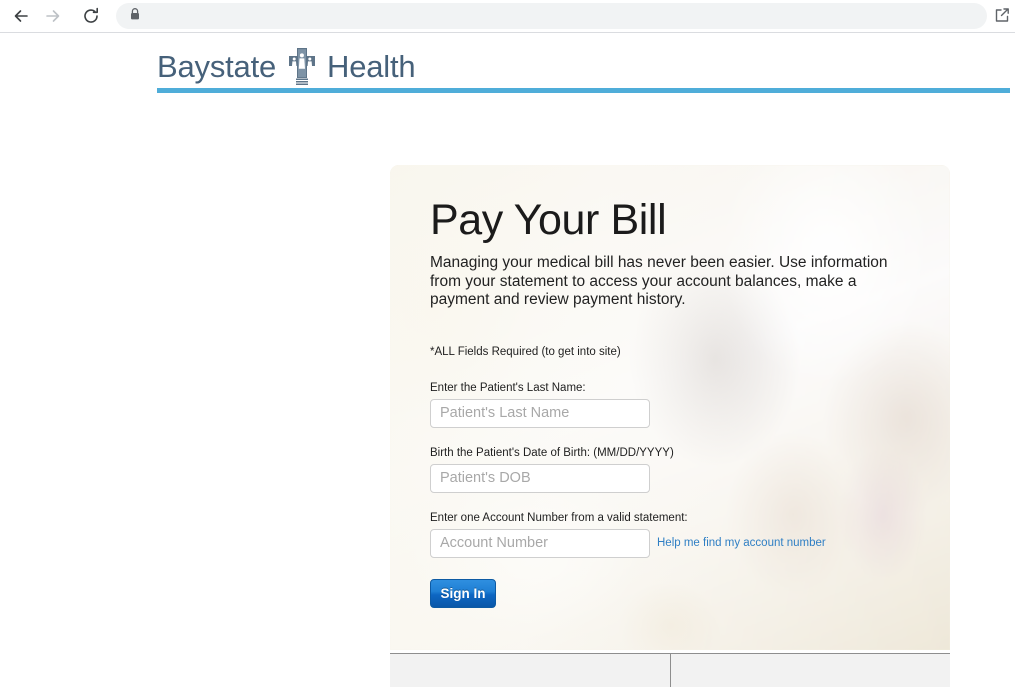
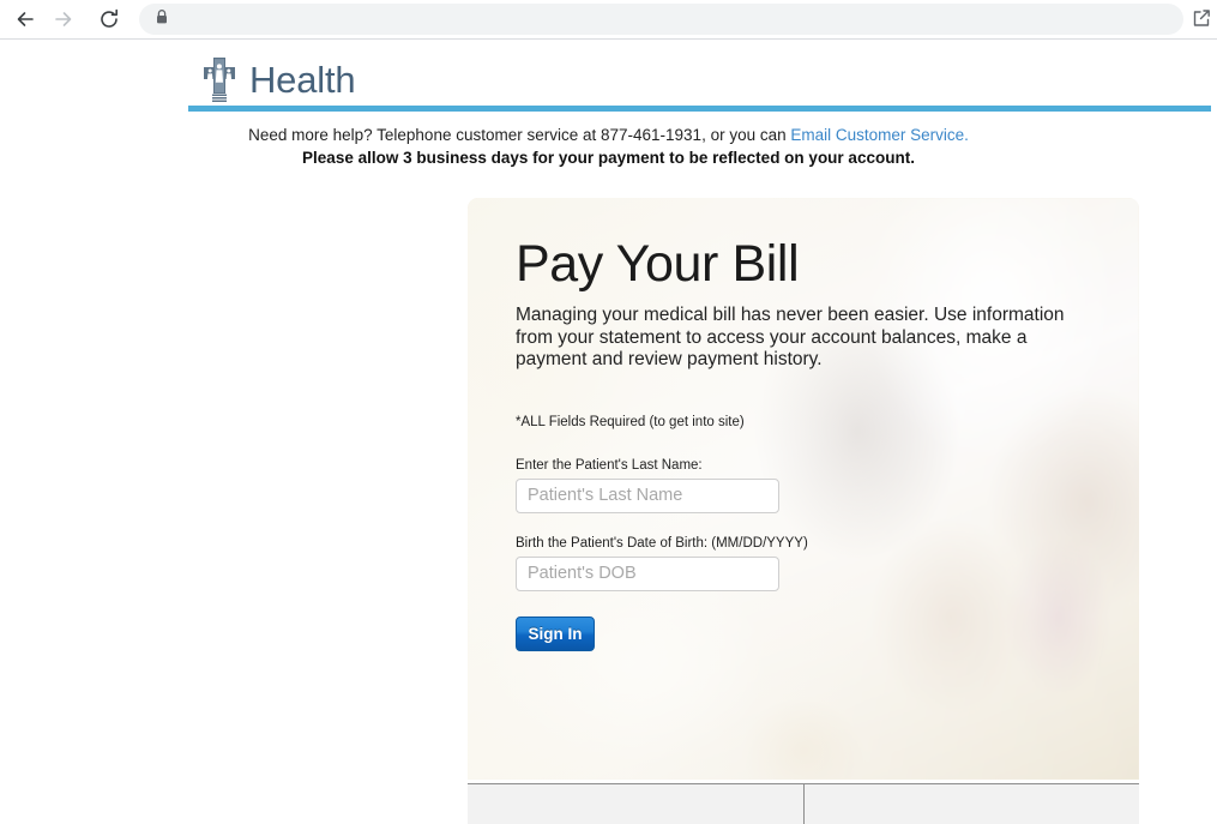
- Baystate
  Health
+ Need more help? Telephone customer service at 877-461-1931, or you can Email Customer Service.
+ Please allow 3 business days for your payment to be reflected on your account.
  Pay Your Bill
  Managing your medical bill has never been easier. Use information from your statement to access your account balances, make a payment and review payment history.
  *ALL Fields Required (to get into site)
  Enter the Patient's Last Name:
  Patient's Last Name
  Birth the Patient's Date of Birth: (MM/DD/YYYY)
  Patient's DOB
- Enter one Account Number from a valid statement:
- Account Number
- Help me find my account number
  Sign In
